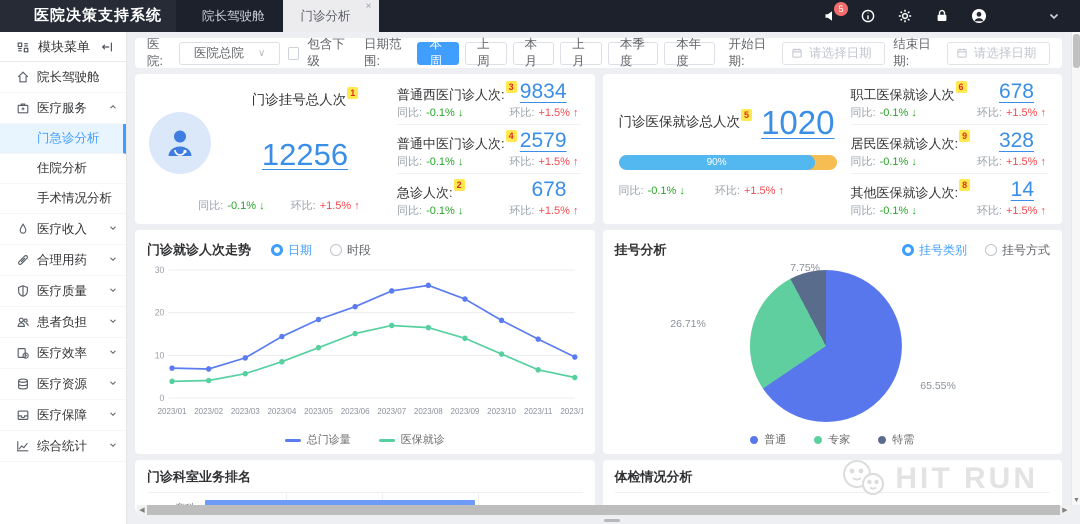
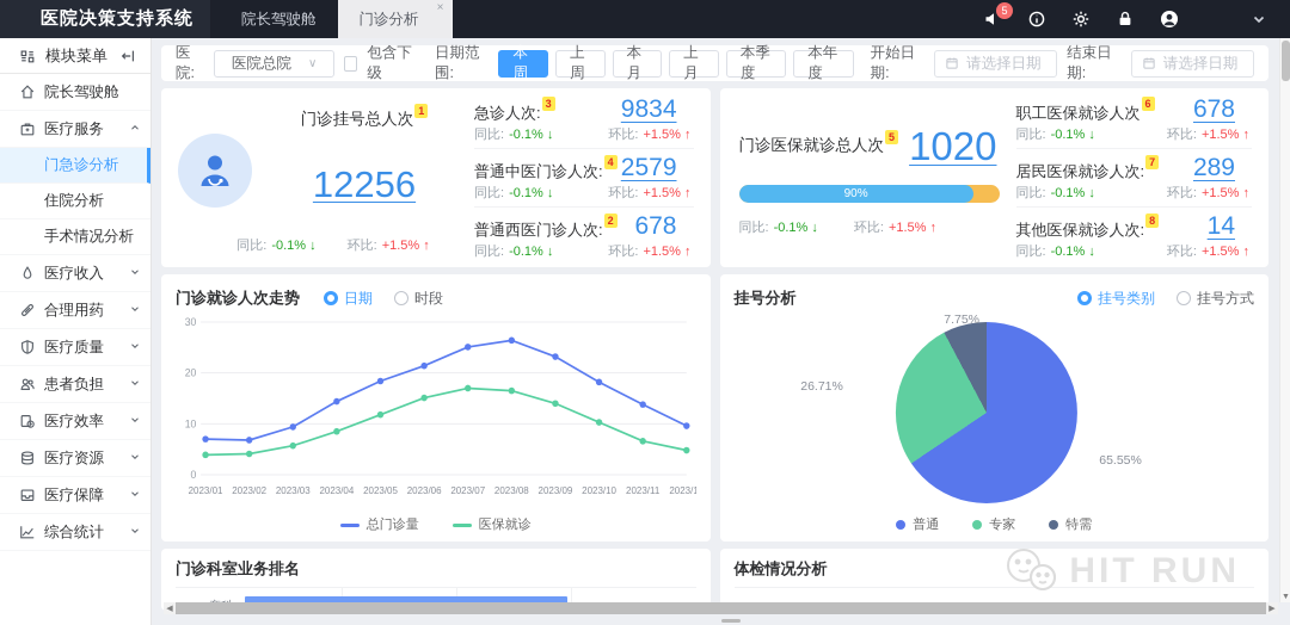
  医院决策支持系统
  院长驾驶舱
  门诊分析
  ×
  5
  模块菜单
  院长驾驶舱
  医疗服务
  门急诊分析
  住院分析
  手术情况分析
  医疗收入
  合理用药
  医疗质量
  患者负担
  医疗效率
  医疗资源
  医疗保障
  综合统计
  医院:
  医院总院
  ∨
  包含下级
  日期范围:
  本周
  上周
  本月
  上月
  本季度
  本年度
  开始日期:
  请选择日期
  结束日期:
  请选择日期
  门诊挂号总人次 1
  12256
  同比: -0.1% ↓
  环比: +1.5% ↑
- 普通西医门诊人次:3
+ 急诊人次:3
  9834
  同比: -0.1% ↓
  环比: +1.5% ↑
  普通中医门诊人次:4
  2579
  同比: -0.1% ↓
  环比: +1.5% ↑
- 急诊人次:2
+ 普通西医门诊人次:2
  678
  同比: -0.1% ↓
  环比: +1.5% ↑
  门诊医保就诊总人次 5
  1020
  90%
  同比: -0.1% ↓
  环比: +1.5% ↑
  职工医保就诊人次6
  678
  同比: -0.1% ↓
  环比: +1.5% ↑
- 居民医保就诊人次:9
+ 居民医保就诊人次:7
- 328
+ 289
  同比: -0.1% ↓
  环比: +1.5% ↑
  其他医保就诊人次:8
  14
  同比: -0.1% ↓
  环比: +1.5% ↑
  门诊就诊人次走势
  日期
  时段
  0
  10
  20
  30
  2023/01
  2023/02
  2023/03
  2023/04
  2023/05
  2023/06
  2023/07
  2023/08
  2023/09
  2023/10
  2023/11
  2023/
  总门诊量
  医保就诊
  挂号分析
  挂号类别
  挂号方式
  65.55%
  26.71%
  7.75%
  普通
  专家
  特需
  门诊科室业务排名
  体检情况分析
  HIT RUN
